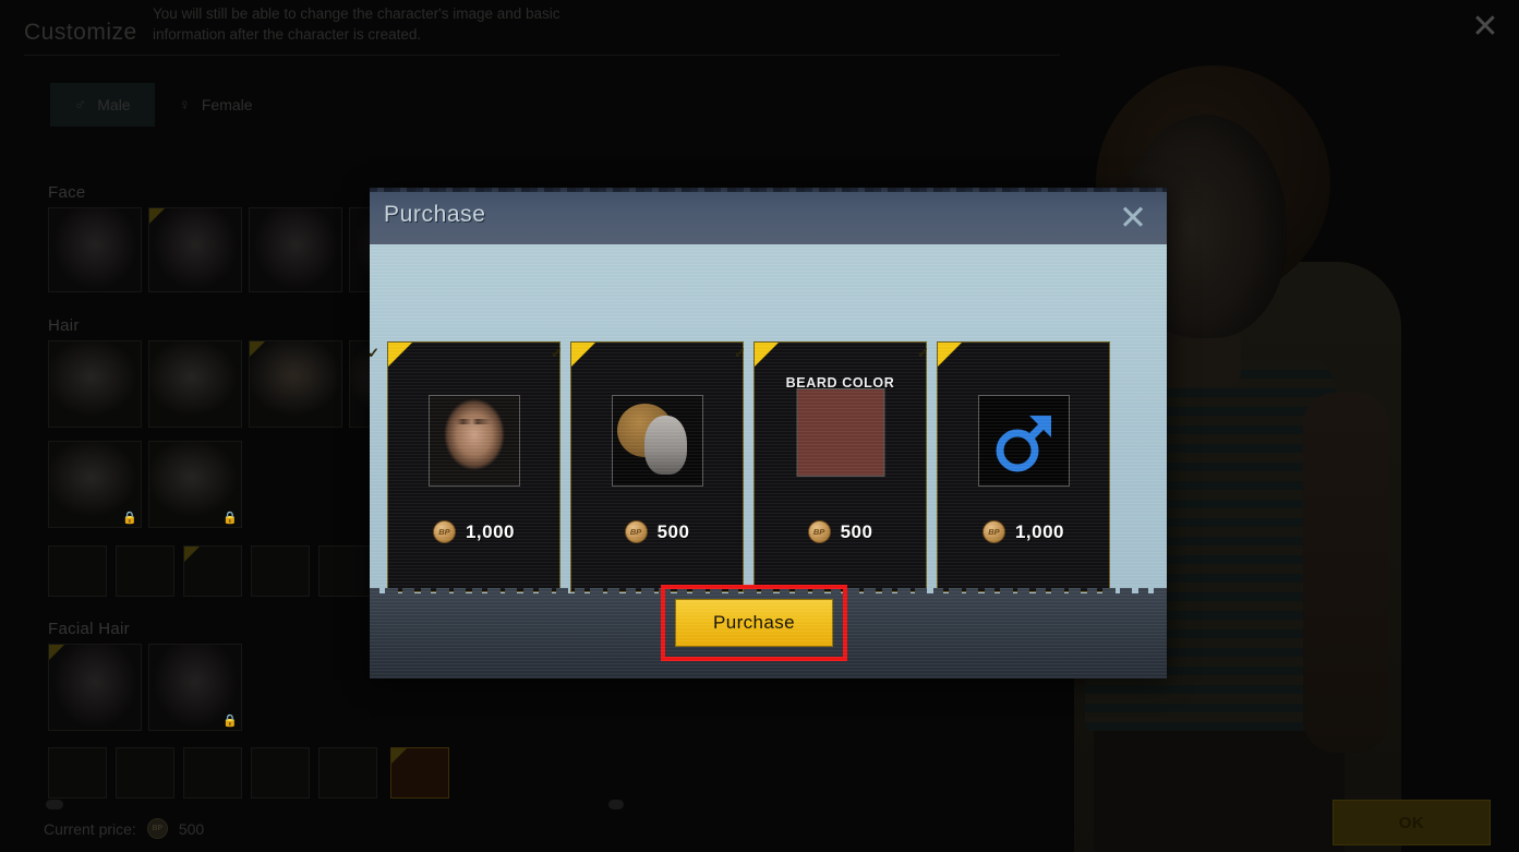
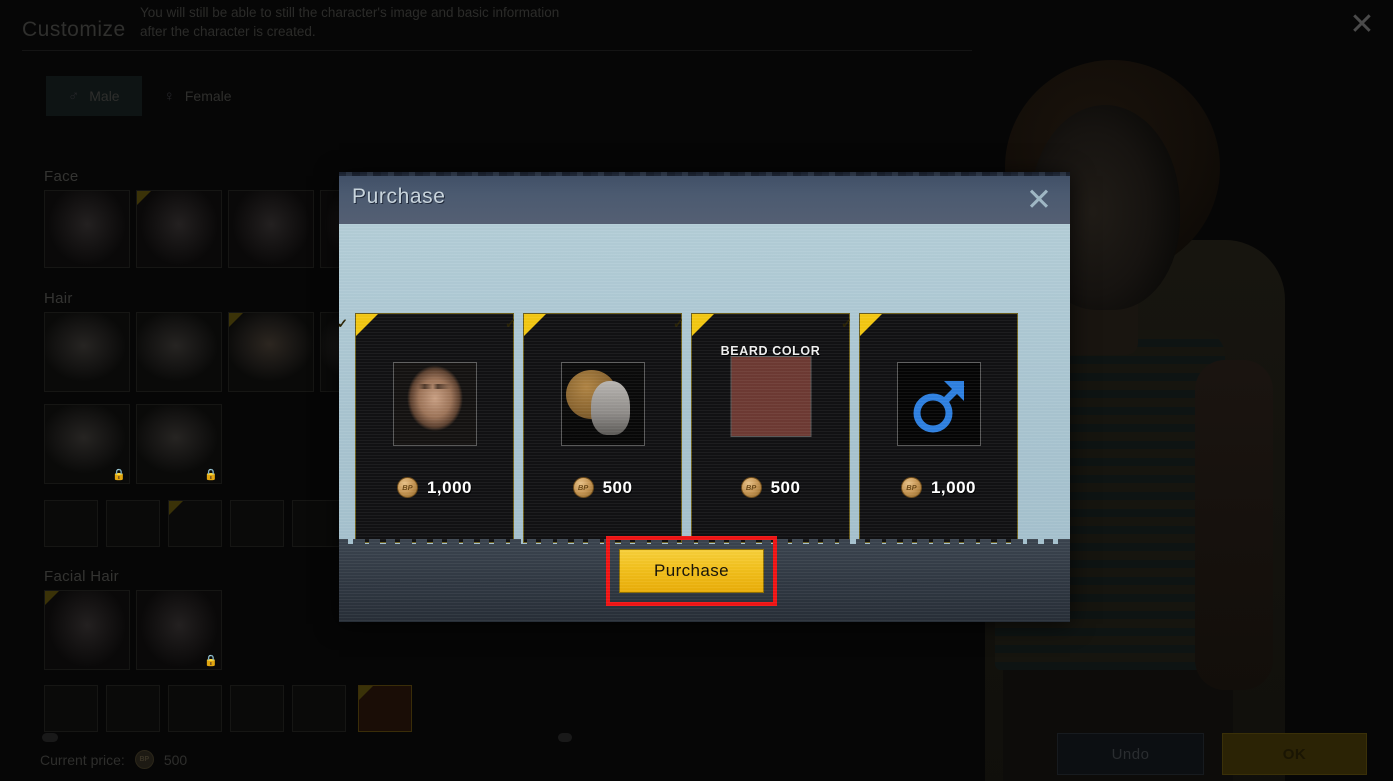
  Customize
- You will still be able to change the character's image and basic information after the character is created.
+ You will still be able to still the character's image and basic information after the character is created.
  Male
  ♀
  Female
  Face
  Hair
  🔒
  🔒
  Facial Hair
  🔒
  Current price:
  500
  ✕
+ Undo
  Purchase
  ✕
